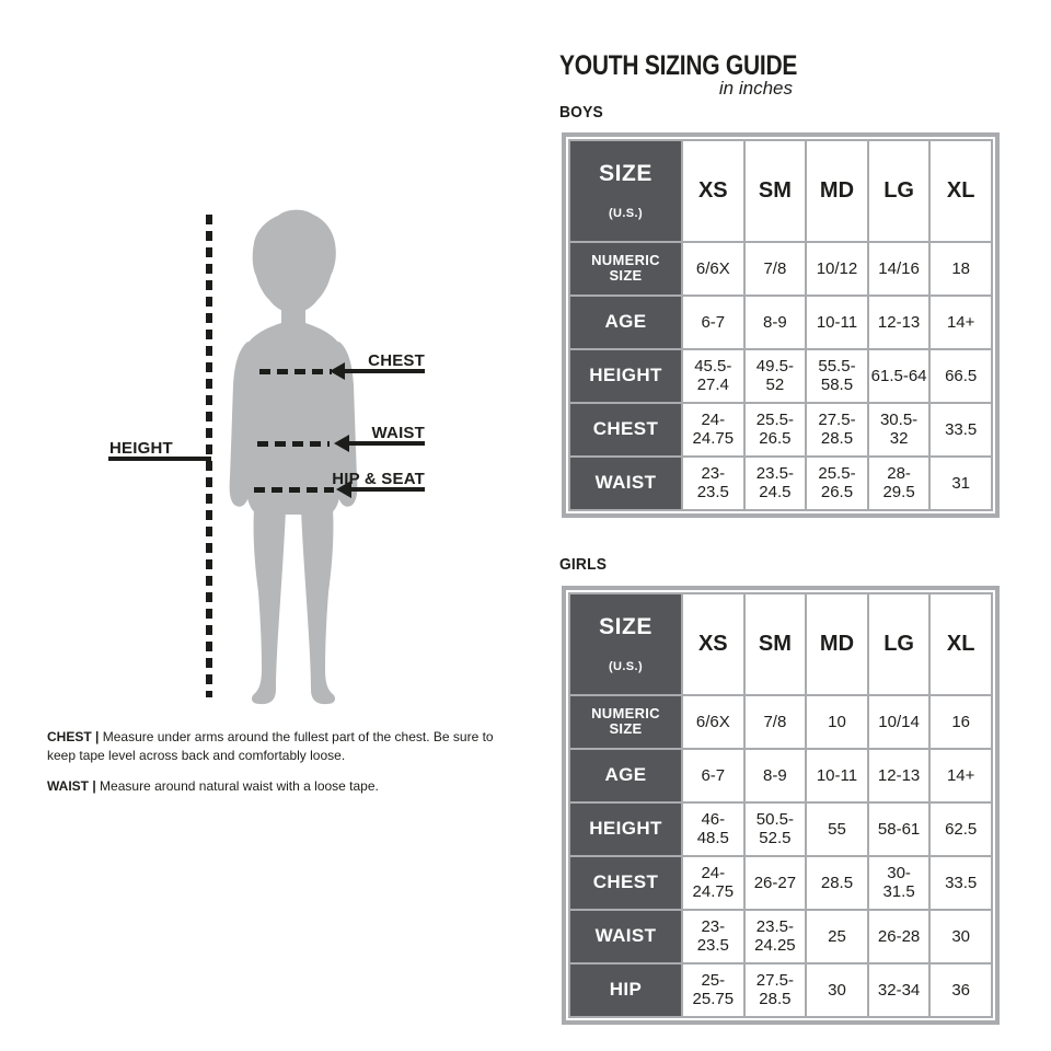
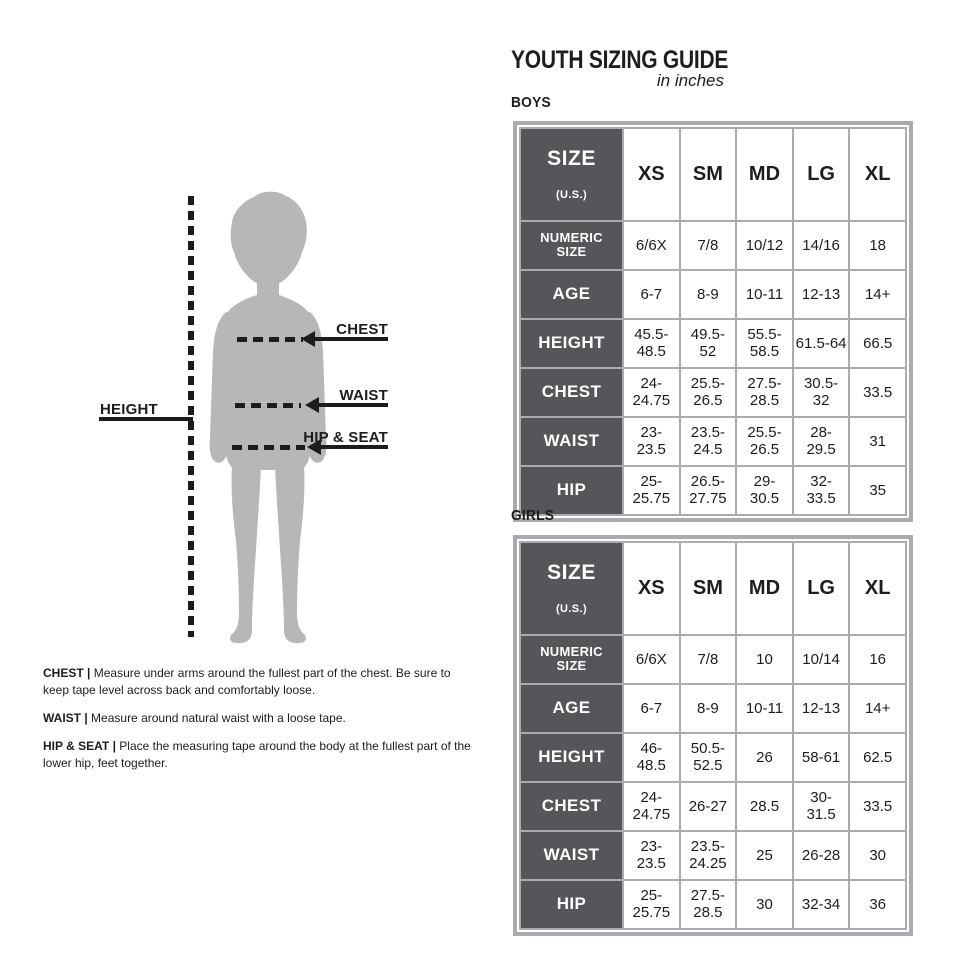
  YOUTH SIZING GUIDE
  in inches
  BOYS
  SIZE (U.S.)	XS	SM	MD	LG	XL
  NUMERIC SIZE	6/6X	7/8	10/12	14/16	18
  AGE	6-7	8-9	10-11	12-13	14+
- HEIGHT	45.5- 27.4	49.5- 52	55.5- 58.5	61.5-64	66.5
+ HEIGHT	45.5- 48.5	49.5- 52	55.5- 58.5	61.5-64	66.5
  CHEST	24- 24.75	25.5- 26.5	27.5- 28.5	30.5- 32	33.5
  WAIST	23- 23.5	23.5- 24.5	25.5- 26.5	28- 29.5	31
+ HIP	25- 25.75	26.5- 27.75	29- 30.5	32- 33.5	35
  GIRLS
  SIZE (U.S.)	XS	SM	MD	LG	XL
  NUMERIC SIZE	6/6X	7/8	10	10/14	16
  AGE	6-7	8-9	10-11	12-13	14+
- HEIGHT	46- 48.5	50.5- 52.5	55	58-61	62.5
+ HEIGHT	46- 48.5	50.5- 52.5	26	58-61	62.5
  CHEST	24- 24.75	26-27	28.5	30- 31.5	33.5
  WAIST	23- 23.5	23.5- 24.25	25	26-28	30
  HIP	25- 25.75	27.5- 28.5	30	32-34	36
  CHEST
  WAIST
  HIP & SEAT
  HEIGHT
  CHEST | Measure under arms around the fullest part of the chest. Be sure to keep tape level across back and comfortably loose.
  WAIST | Measure around natural waist with a loose tape.
+ HIP & SEAT | Place the measuring tape around the body at the fullest part of the lower hip, feet together.
